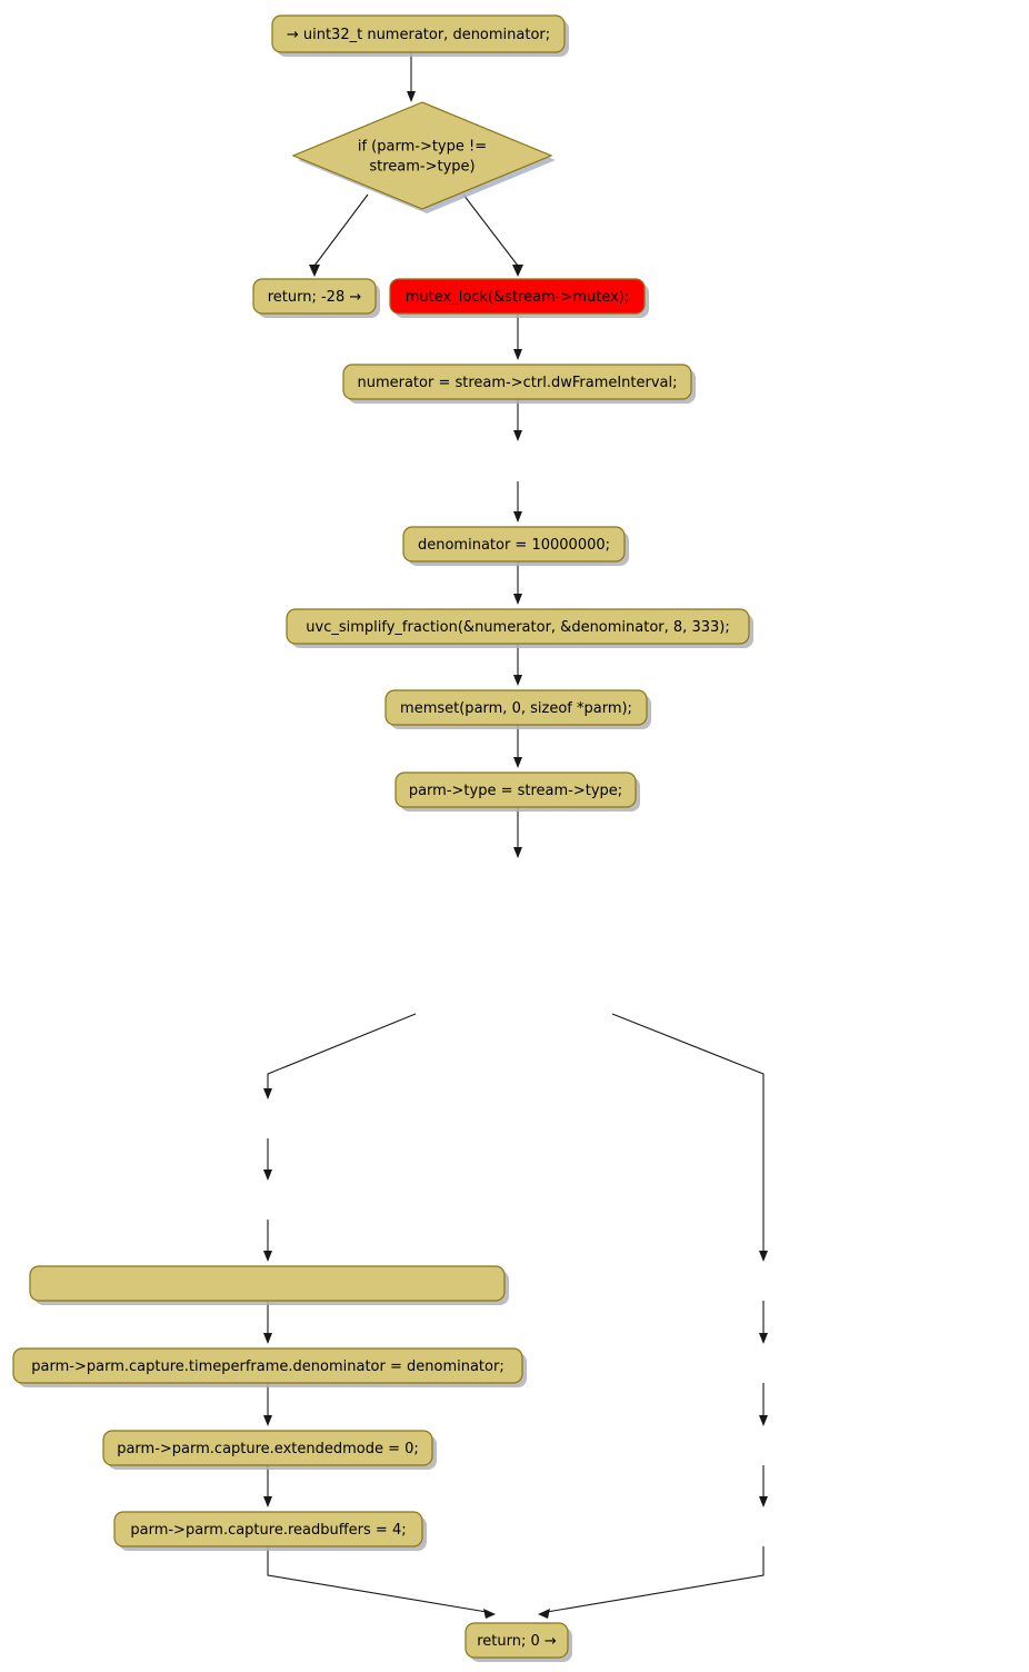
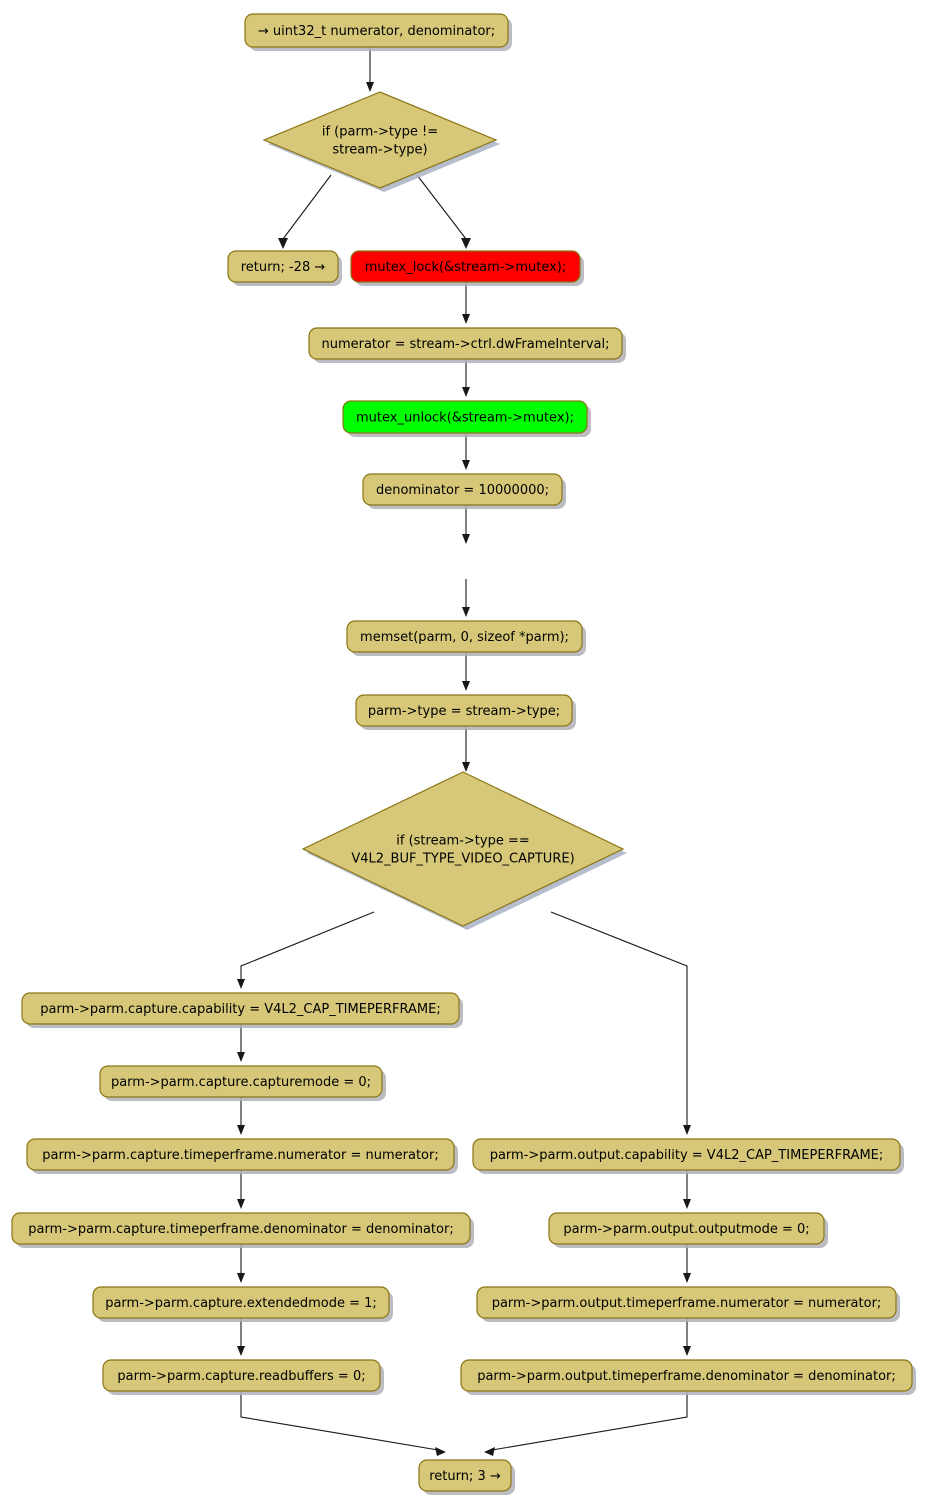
  → uint32_t numerator, denominator;
  if (parm->type !=
  stream->type)
  return; -28 →
  mutex_lock(&stream->mutex);
  numerator = stream->ctrl.dwFrameInterval;
+ mutex_unlock(&stream->mutex);
  denominator = 10000000;
- uvc_simplify_fraction(&numerator, &denominator, 8, 333);
  memset(parm, 0, sizeof *parm);
  parm->type = stream->type;
+ if (stream->type ==
+ V4L2_BUF_TYPE_VIDEO_CAPTURE)
+ parm->parm.capture.capability = V4L2_CAP_TIMEPERFRAME;
+ parm->parm.capture.capturemode = 0;
+ parm->parm.capture.timeperframe.numerator = numerator;
  parm->parm.capture.timeperframe.denominator = denominator;
- parm->parm.capture.extendedmode = 0;
+ parm->parm.capture.extendedmode = 1;
- parm->parm.capture.readbuffers = 4;
+ parm->parm.capture.readbuffers = 0;
+ parm->parm.output.capability = V4L2_CAP_TIMEPERFRAME;
+ parm->parm.output.outputmode = 0;
+ parm->parm.output.timeperframe.numerator = numerator;
+ parm->parm.output.timeperframe.denominator = denominator;
- return; 0 →
+ return; 3 →
